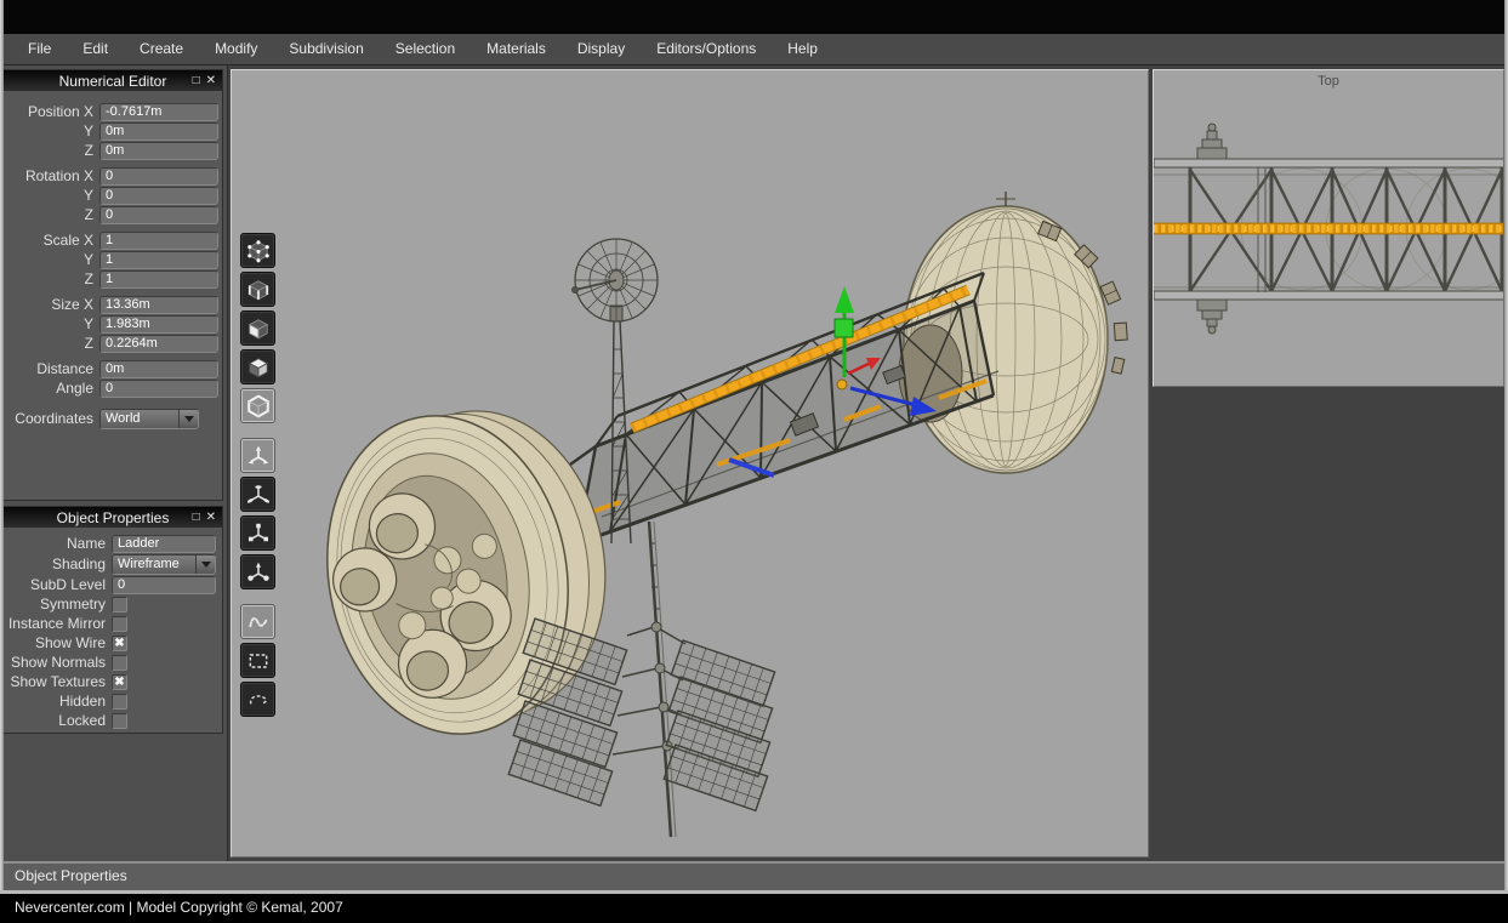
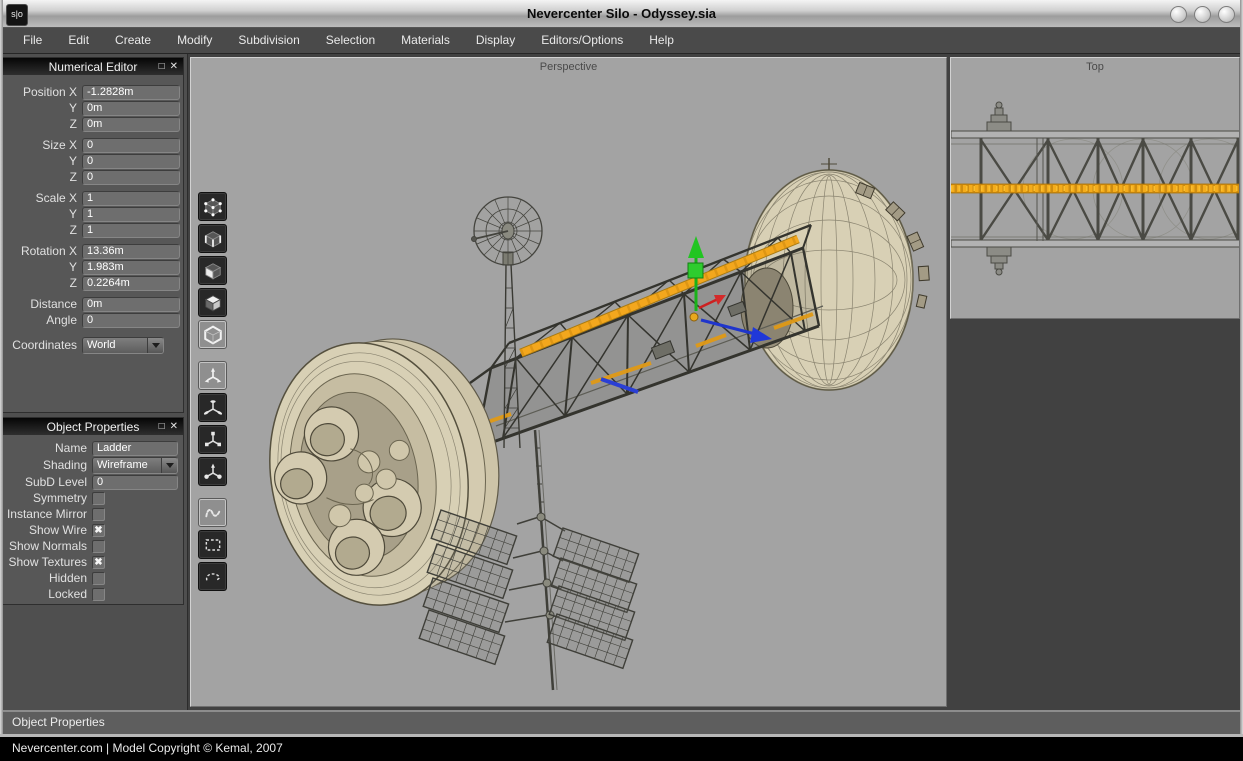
+ s|o
+ Nevercenter Silo - Odyssey.sia
  File
  Edit
  Create
  Modify
  Subdivision
  Selection
  Materials
  Display
  Editors/Options
  Help
  Numerical Editor
  □
  ✕
  Position X
- -0.7617m
+ -1.2828m
  Y
  0m
  Z
  0m
- Rotation X
+ Size X
  0
  Y
  0
  Z
  0
  Scale X
  1
  Y
  1
  Z
  1
- Size X
+ Rotation X
  13.36m
  Y
  1.983m
  Z
  0.2264m
  Distance
  0m
  Angle
  0
  Coordinates
  World
  Object Properties
  □
  ✕
  Name
  Ladder
  Shading
  Wireframe
  SubD Level
  0
  Symmetry
  Instance Mirror
  Show Wire
  ✖
  Show Normals
  Show Textures
  ✖
  Hidden
  Locked
+ Perspective
  Top
  Object Properties
  Nevercenter.com | Model Copyright © Kemal, 2007
